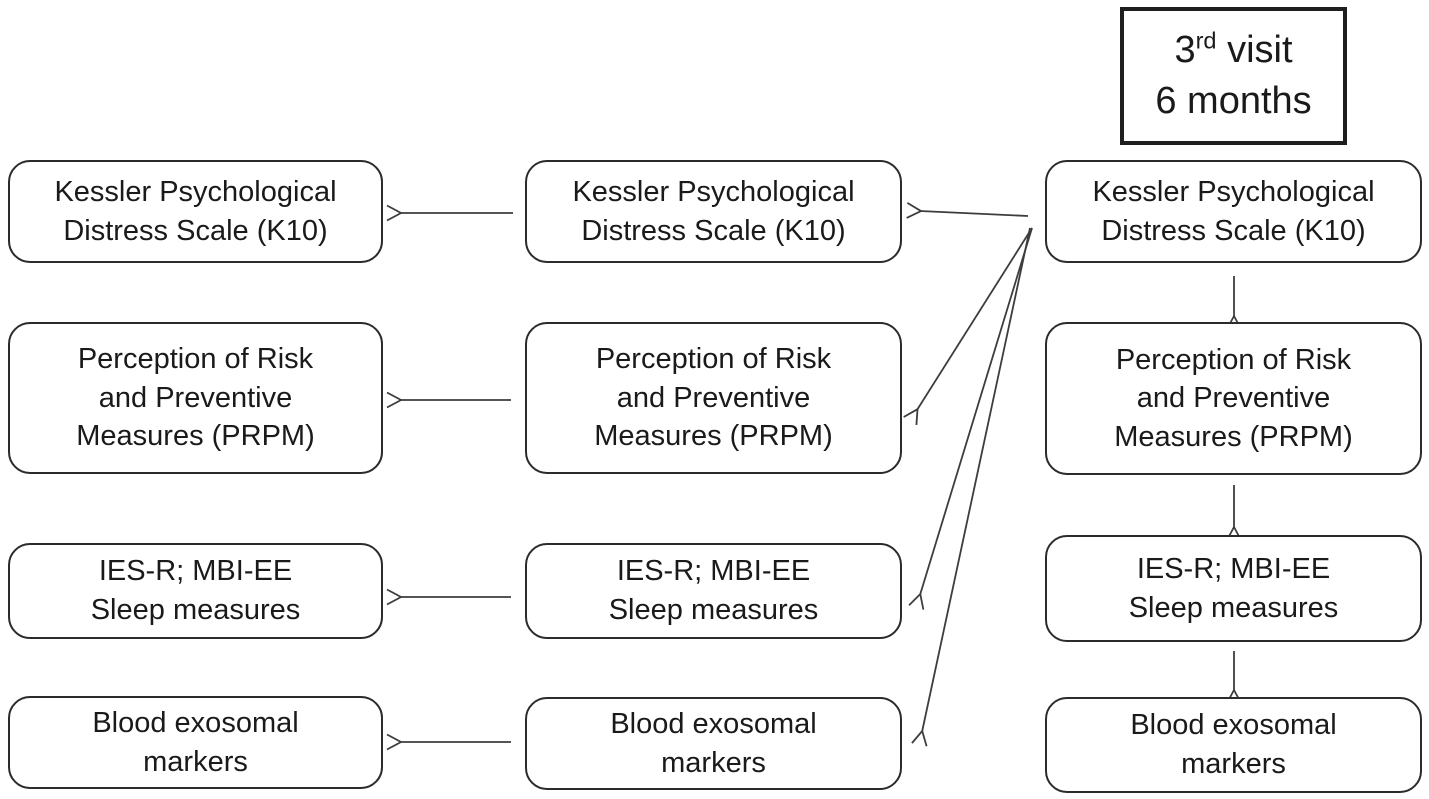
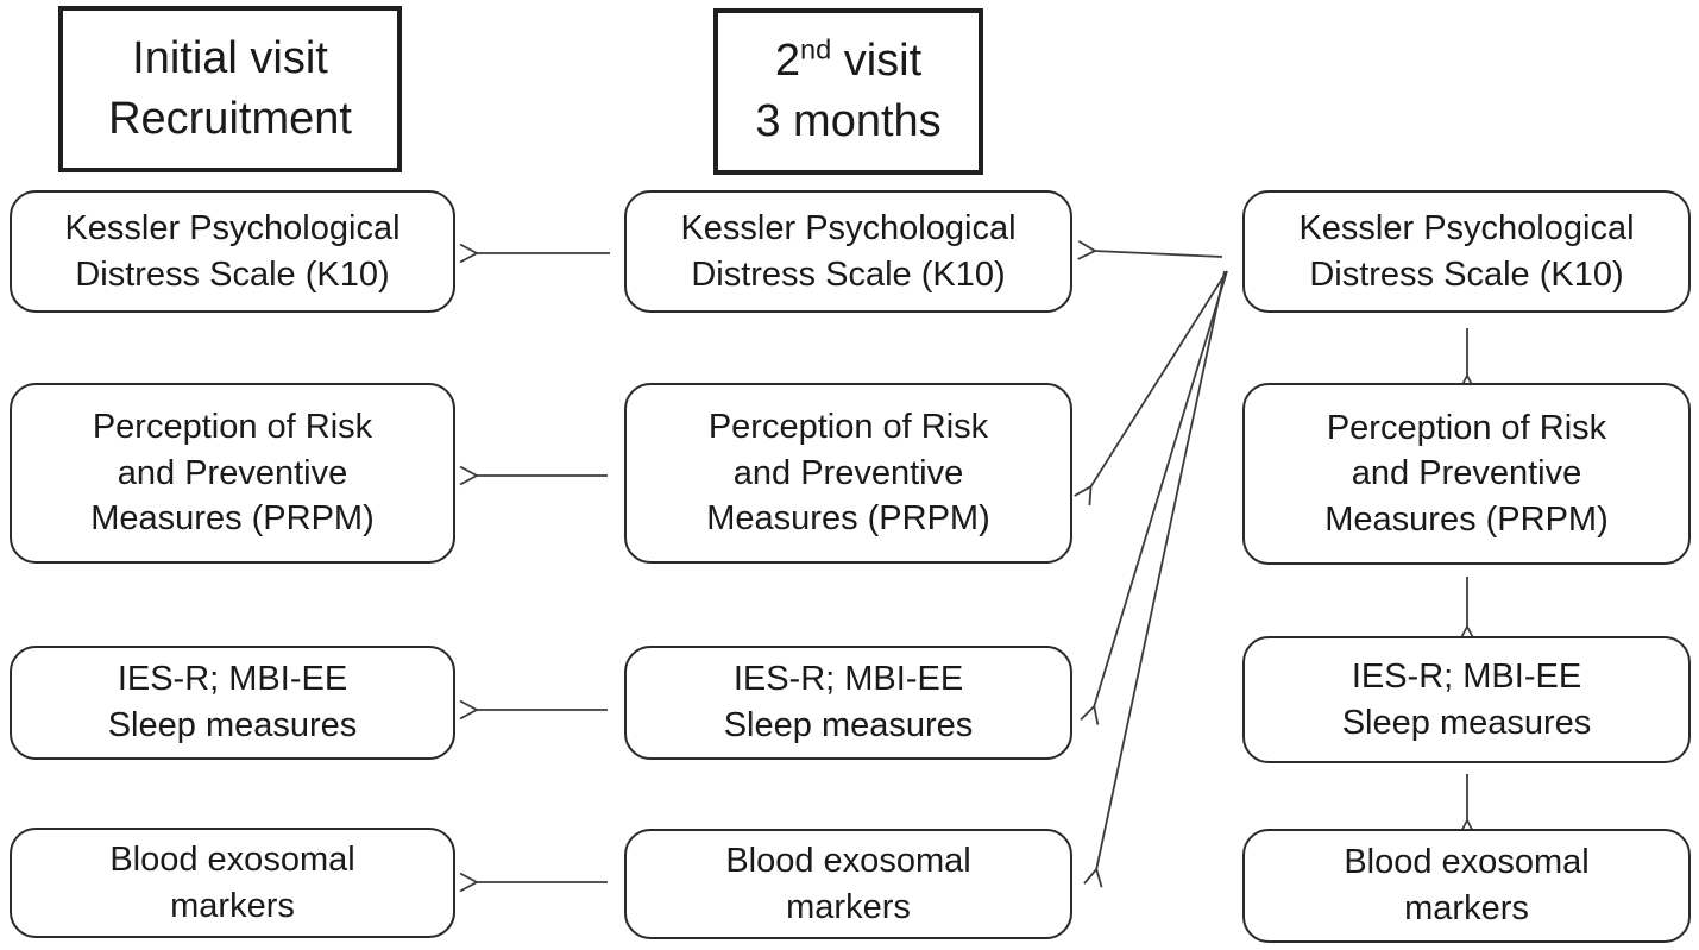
+ Initial visit
+ Recruitment
  Kessler Psychological
  Distress Scale (K10)
  Perception of Risk
  and Preventive
  Measures (PRPM)
  IES-R; MBI-EE
  Sleep measures
  Blood exosomal
  markers
+ 2nd visit
+ 3 months
  Kessler Psychological
  Distress Scale (K10)
  Perception of Risk
  and Preventive
  Measures (PRPM)
  IES-R; MBI-EE
  Sleep measures
  Blood exosomal
  markers
- 3rd visit
- 6 months
  Kessler Psychological
  Distress Scale (K10)
  Perception of Risk
  and Preventive
  Measures (PRPM)
  IES-R; MBI-EE
  Sleep measures
  Blood exosomal
  markers
